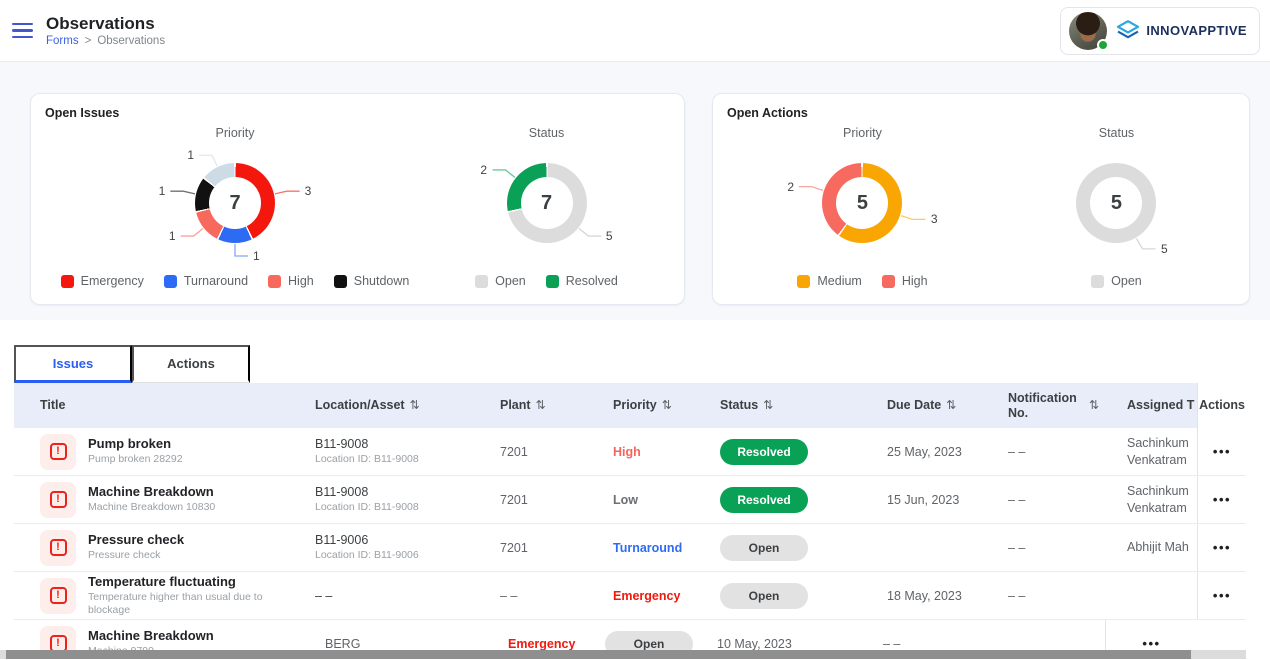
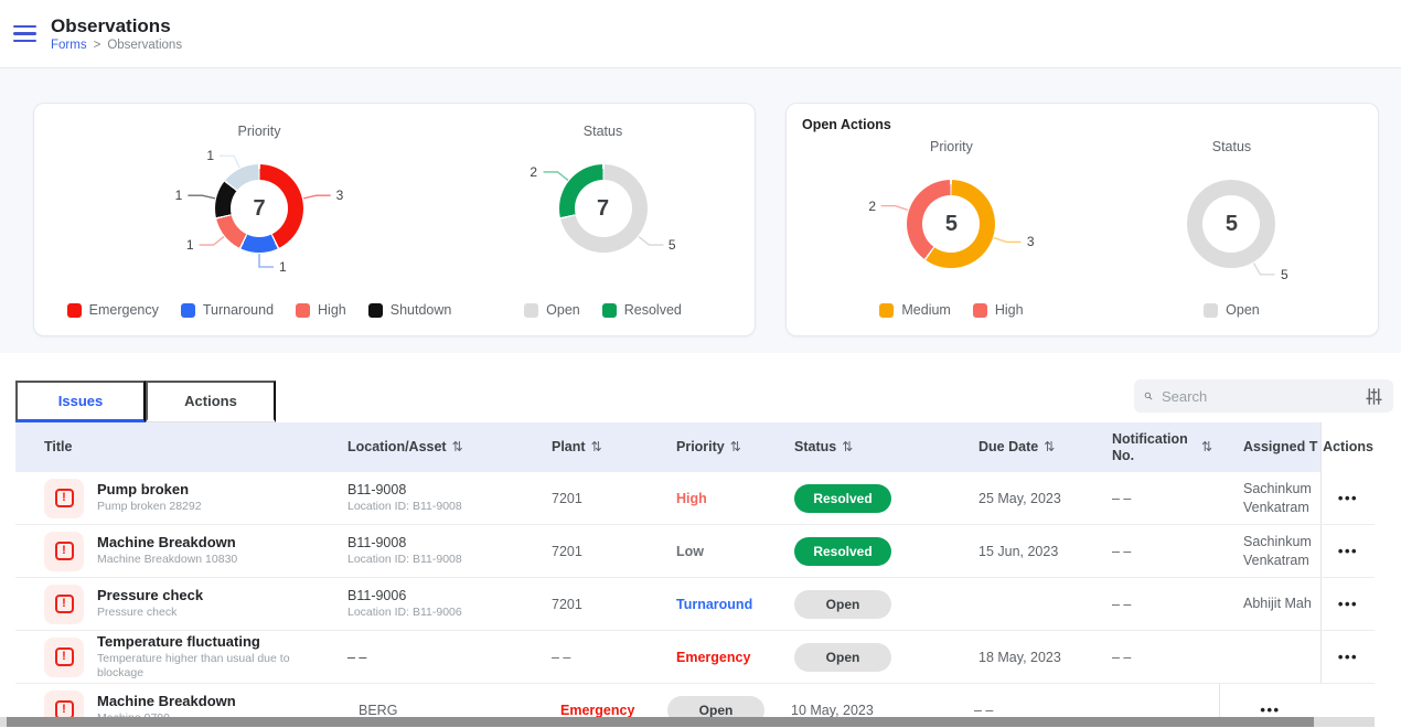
  Observations
  Forms
  >
  Observations
- INNOVAPPTIVE
- Open Issues
  Priority
  7
  3
  1
  1
  1
  1
  Status
  7
  5
  2
  Emergency
  Turnaround
  High
  Shutdown
  Open
  Resolved
  Open Actions
  Priority
  5
  3
  2
  Status
  5
  5
  Medium
  High
  Open
  Issues
  Actions
+ Search
  Title
  Location/Asset
  ⇅
  Plant
  ⇅
  Priority
  ⇅
  Status
  ⇅
  Due Date
  ⇅
  Notification No.
  ⇅
  Assigned T
  Actions
  !
  Pump broken
  Pump broken 28292
  B11-9008
  Location ID: B11-9008
  7201
  High
  Resolved
  25 May, 2023
  – –
  Sachinkum
  Venkatram
  •••
  !
  Machine Breakdown
  Machine Breakdown 10830
  B11-9008
  Location ID: B11-9008
  7201
  Low
  Resolved
  15 Jun, 2023
  – –
  Sachinkum
  Venkatram
  •••
  !
  Pressure check
  Pressure check
  B11-9006
  Location ID: B11-9006
  7201
  Turnaround
  Open
  – –
  Abhijit Mah
  •••
  !
  Temperature fluctuating
  Temperature higher than usual due to blockage
  – –
  – –
  Emergency
  Open
  18 May, 2023
  – –
  •••
  !
  Machine Breakdown
  BERG
  Emergency
  Open
  10 May, 2023
  – –
  •••
